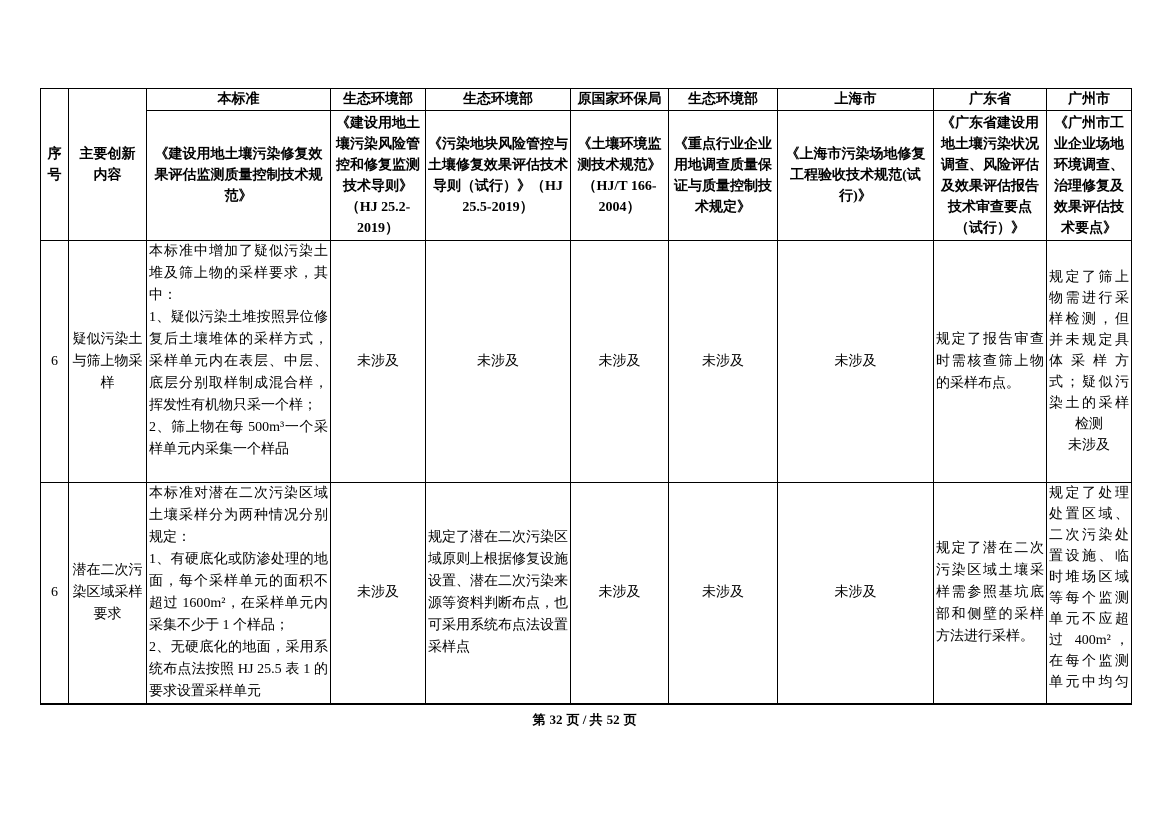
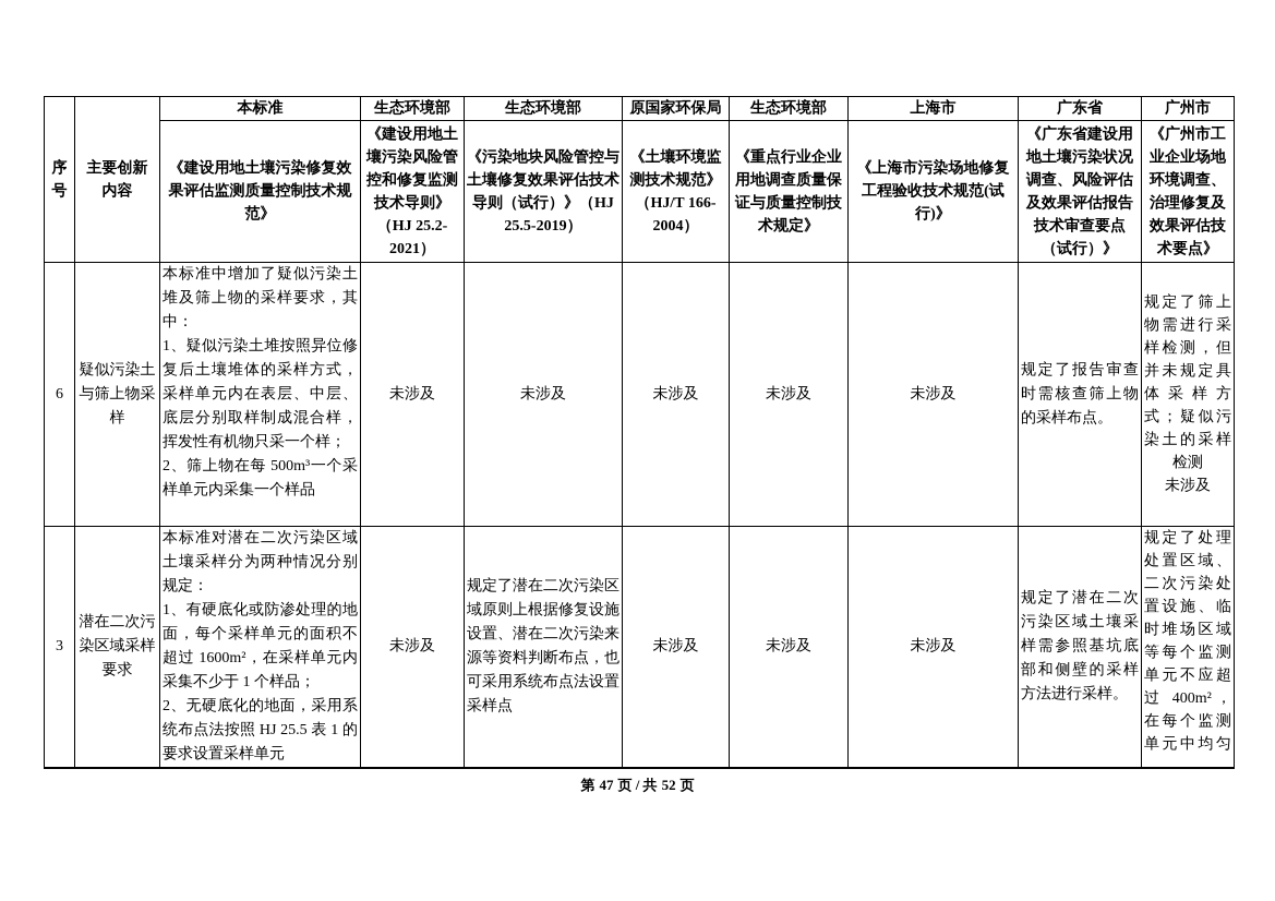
  序号	主要创新 内容	本标准	生态环境部	生态环境部	原国家环保局	生态环境部	上海市	广东省	广州市
- 《建设用地土壤污染修复效果评估监测质量控制技术规范》	《建设用地土壤污染风险管控和修复监测技术导则》（HJ 25.2-2019）	《污染地块风险管控与土壤修复效果评估技术导则（试行）》（HJ 25.5-2019）	《土壤环境监测技术规范》（HJ/T 166-2004）	《重点行业企业用地调查质量保证与质量控制技术规定》	《上海市污染场地修复工程验收技术规范(试行)》	《广东省建设用地土壤污染状况调查、风险评估及效果评估报告技术审查要点（试行）》	《广州市工业企业场地环境调查、治理修复及效果评估技术要点》
+ 《建设用地土壤污染修复效果评估监测质量控制技术规范》	《建设用地土壤污染风险管控和修复监测技术导则》（HJ 25.2-2021）	《污染地块风险管控与土壤修复效果评估技术导则（试行）》（HJ 25.5-2019）	《土壤环境监测技术规范》（HJ/T 166-2004）	《重点行业企业用地调查质量保证与质量控制技术规定》	《上海市污染场地修复工程验收技术规范(试行)》	《广东省建设用地土壤污染状况调查、风险评估及效果评估报告技术审查要点（试行）》	《广州市工业企业场地环境调查、治理修复及效果评估技术要点》
  6	疑似污染土与筛上物采样	本标准中增加了疑似污染土堆及筛上物的采样要求，其中： 1、疑似污染土堆按照异位修复后土壤堆体的采样方式，采样单元内在表层、中层、底层分别取样制成混合样，挥发性有机物只采一个样； 2、筛上物在每 500m³一个采样单元内采集一个样品	未涉及	未涉及	未涉及	未涉及	未涉及	规定了报告审查时需核查筛上物的采样布点。	规定了筛上物需进行采样检测，但并未规定具体采样方式；疑似污染土的采样检测 未涉及
- 6	潜在二次污染区域采样要求	本标准对潜在二次污染区域土壤采样分为两种情况分别规定： 1、有硬底化或防渗处理的地面，每个采样单元的面积不超过 1600m²，在采样单元内采集不少于 1 个样品； 2、无硬底化的地面，采用系统布点法按照 HJ 25.5 表 1 的要求设置采样单元	未涉及	规定了潜在二次污染区域原则上根据修复设施设置、潜在二次污染来源等资料判断布点，也可采用系统布点法设置采样点	未涉及	未涉及	未涉及	规定了潜在二次污染区域土壤采样需参照基坑底部和侧壁的采样方法进行采样。	规定了处理处置区域、二次污染处置设施、临时堆场区域等每个监测单元不应超过 400m²，在每个监测单元中均匀
+ 3	潜在二次污染区域采样要求	本标准对潜在二次污染区域土壤采样分为两种情况分别规定： 1、有硬底化或防渗处理的地面，每个采样单元的面积不超过 1600m²，在采样单元内采集不少于 1 个样品； 2、无硬底化的地面，采用系统布点法按照 HJ 25.5 表 1 的要求设置采样单元	未涉及	规定了潜在二次污染区域原则上根据修复设施设置、潜在二次污染来源等资料判断布点，也可采用系统布点法设置采样点	未涉及	未涉及	未涉及	规定了潜在二次污染区域土壤采样需参照基坑底部和侧壁的采样方法进行采样。	规定了处理处置区域、二次污染处置设施、临时堆场区域等每个监测单元不应超过 400m²，在每个监测单元中均匀
- 第 32 页 / 共 52 页
+ 第 47 页 / 共 52 页
